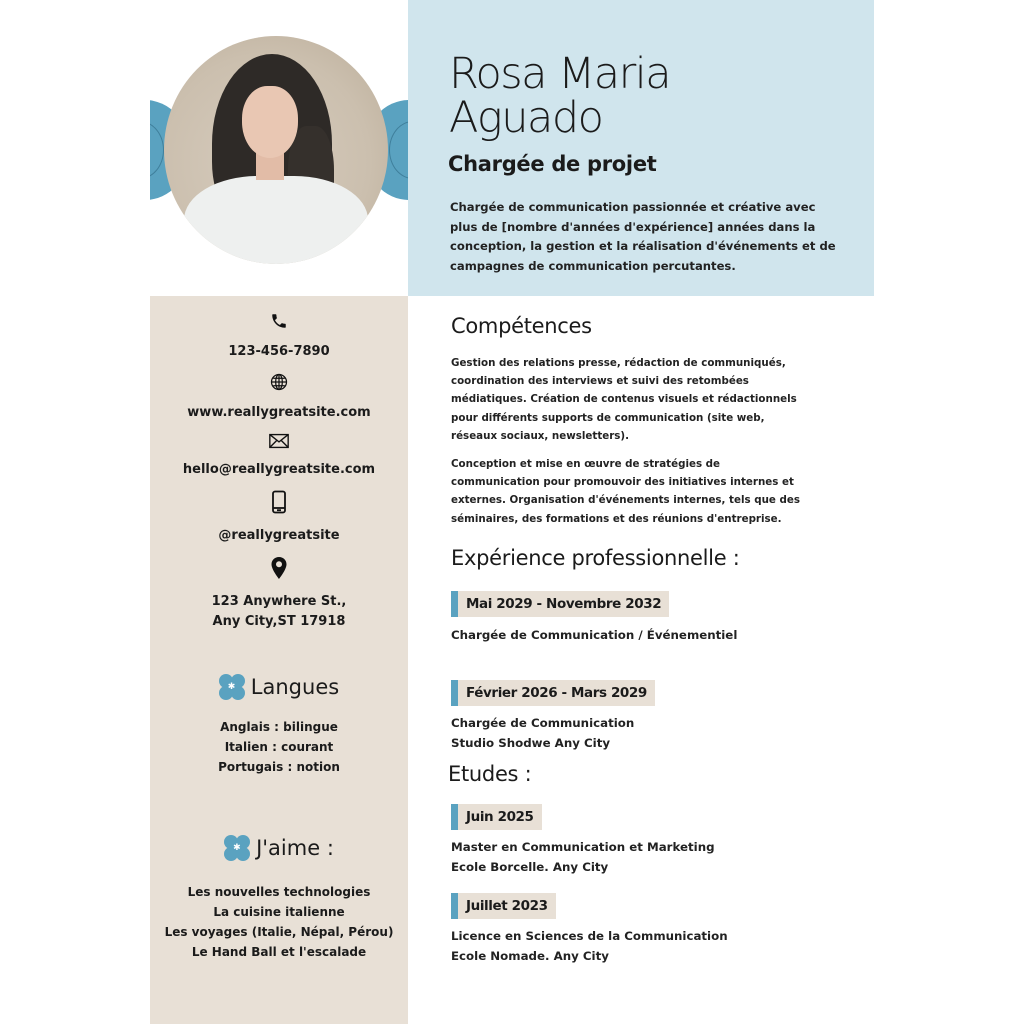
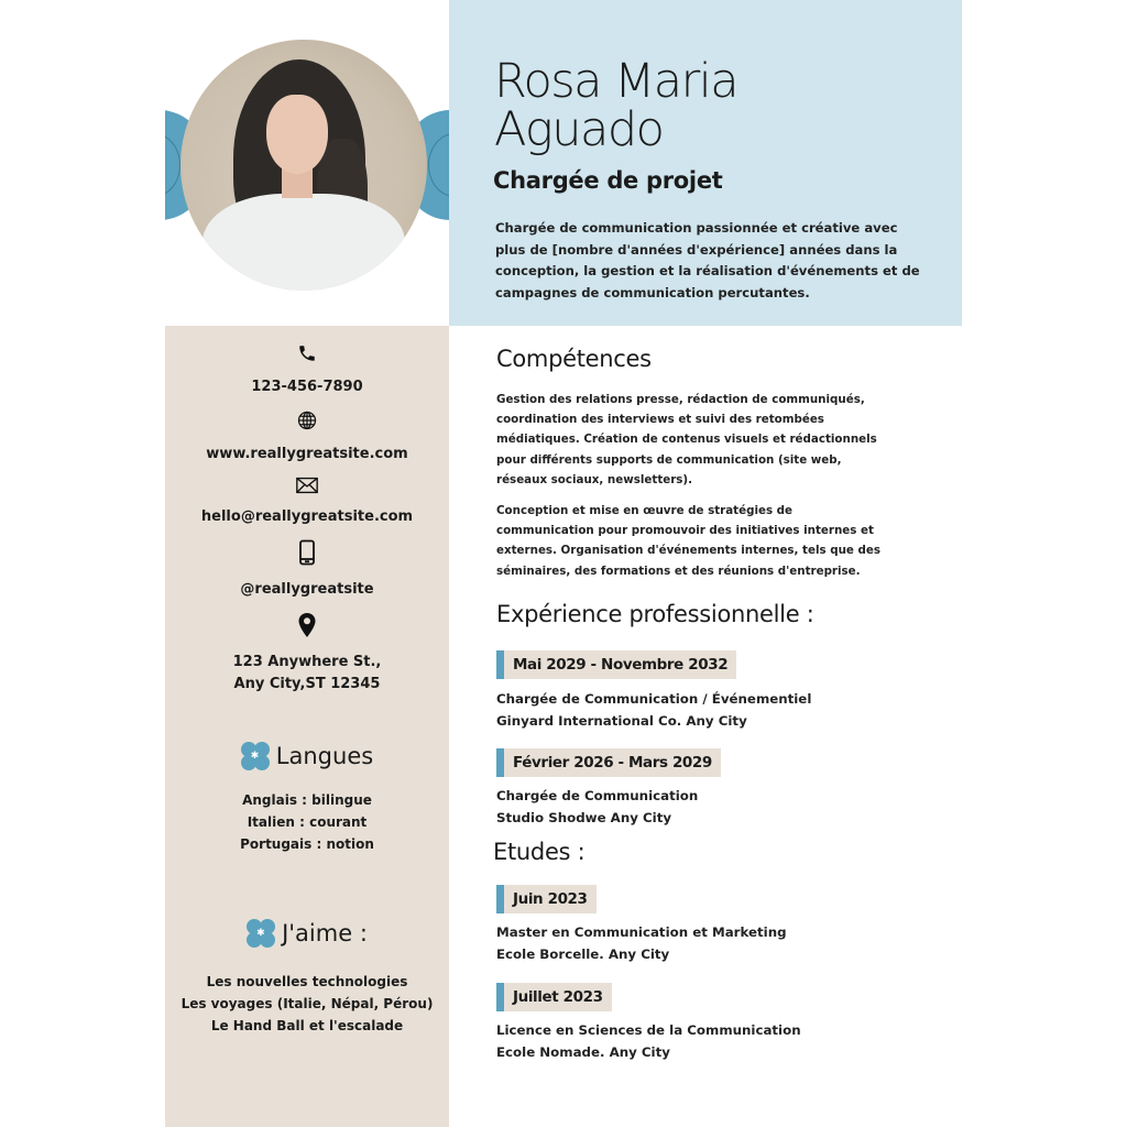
  Rosa Maria
  Aguado
  Chargée de projet
  Chargée de communication passionnée et créative avec plus de [nombre d'années d'expérience] années dans la conception, la gestion et la réalisation d'événements et de campagnes de communication percutantes.
  123-456-7890
  www.reallygreatsite.com
  hello@reallygreatsite.com
  @reallygreatsite
  123 Anywhere St.,
- Any City,ST 17918
+ Any City,ST 12345
  ✱
  Langues
  Anglais : bilingue
  Italien : courant
  Portugais : notion
  ✱
  J'aime :
  Les nouvelles technologies
- La cuisine italienne
  Les voyages (Italie, Népal, Pérou)
  Le Hand Ball et l'escalade
  Compétences
  Gestion des relations presse, rédaction de communiqués, coordination des interviews et suivi des retombées médiatiques. Création de contenus visuels et rédactionnels pour différents supports de communication (site web, réseaux sociaux, newsletters).
  Conception et mise en œuvre de stratégies de communication pour promouvoir des initiatives internes et externes. Organisation d'événements internes, tels que des séminaires, des formations et des réunions d'entreprise.
  Expérience professionnelle :
  Mai 2029 - Novembre 2032
  Chargée de Communication / Événementiel
+ Ginyard International Co. Any City
  Février 2026 - Mars 2029
  Chargée de Communication
  Studio Shodwe Any City
  Etudes :
- Juin 2025
+ Juin 2023
  Master en Communication et Marketing
  Ecole Borcelle. Any City
  Juillet 2023
  Licence en Sciences de la Communication
  Ecole Nomade. Any City
